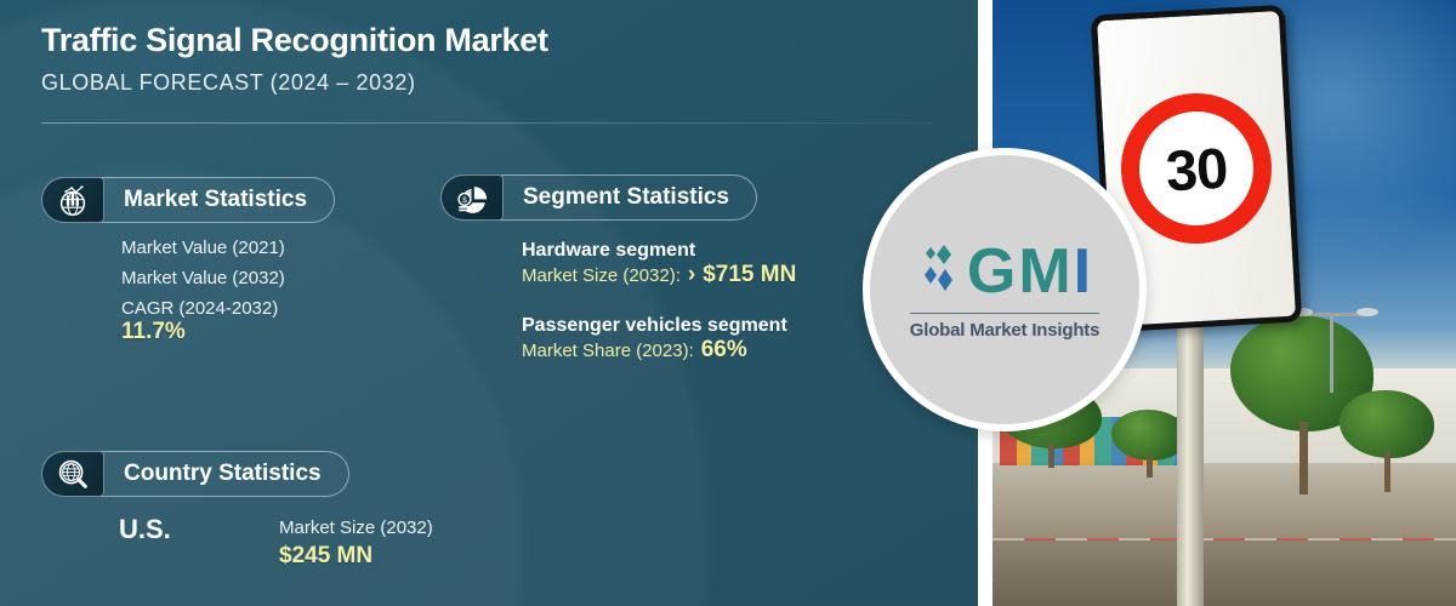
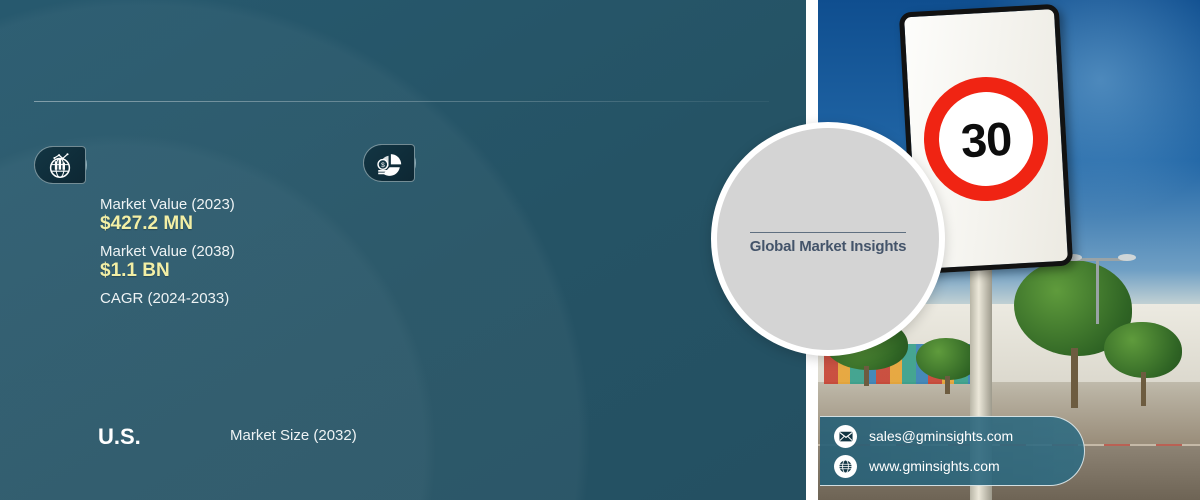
- Traffic Signal Recognition Market
- GLOBAL FORECAST (2024 – 2032)
- Market Statistics
- Market Value (2021)
+ Market Value (2023)
+ $427.2 MN
- Market Value (2032)
+ Market Value (2038)
+ $1.1 BN
- CAGR (2024-2032)
+ CAGR (2024-2033)
- 11.7%
- Segment Statistics
- Hardware segment
- Market Size (2032):
- ›
- $715 MN
- Passenger vehicles segment
- Market Share (2023):
- 66%
- Country Statistics
  U.S.
  Market Size (2032)
- $245 MN
- G
- M
- I
  Global Market Insights
+ sales@gminsights.com
+ www.gminsights.com
